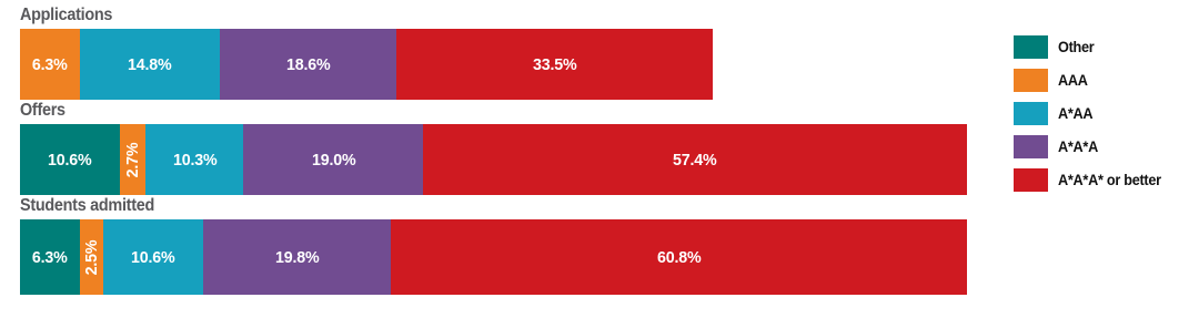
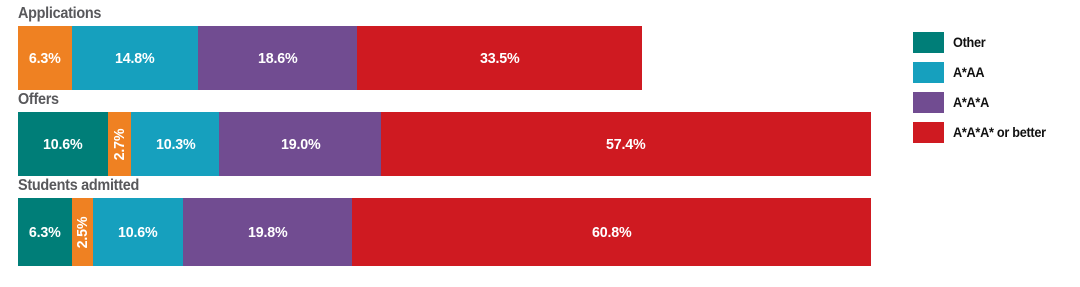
  Applications
  6.3%
  14.8%
  18.6%
  33.5%
  Offers
  10.6%
  10.3%
  19.0%
  57.4%
  Students admitted
  6.3%
  10.6%
  19.8%
  60.8%
  Other
- AAA
  A*AA
  A*A*A
  A*A*A* or better
